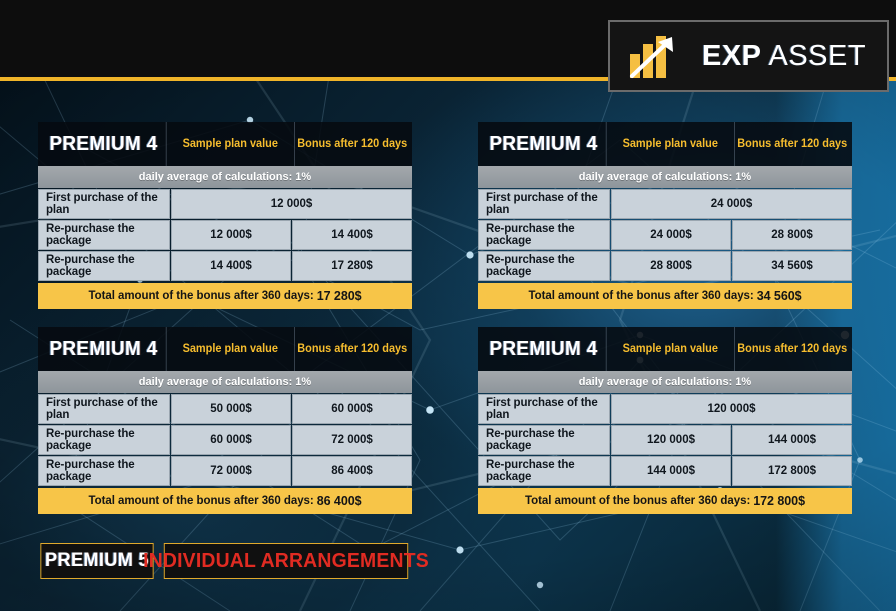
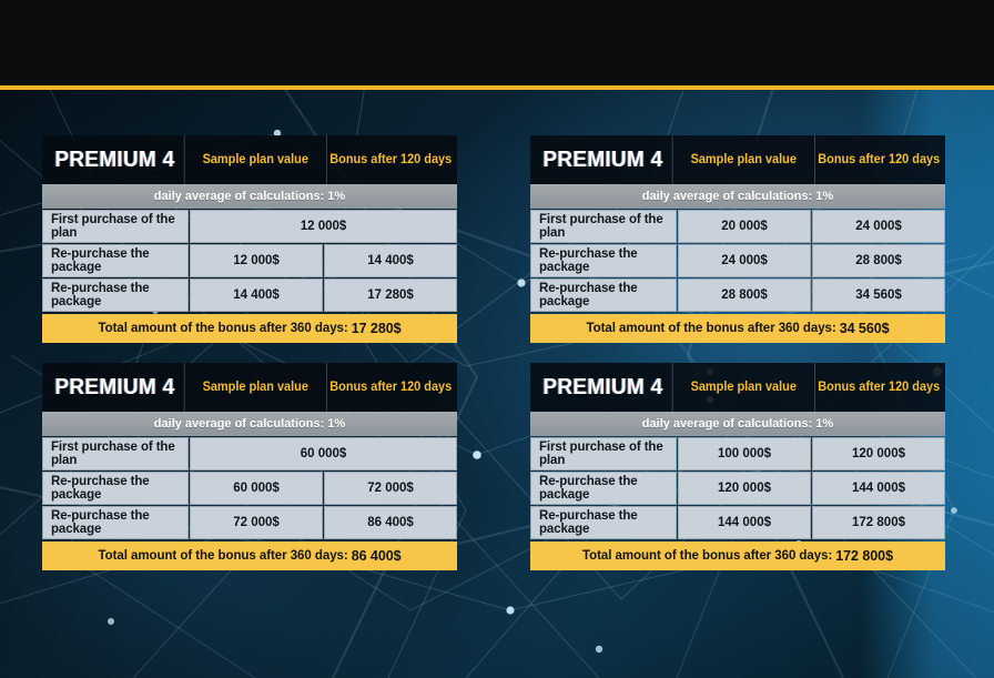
- EXP ASSET
  PREMIUM 4
  Sample plan value
  Bonus after 120 days
  daily average of calculations: 1%
  First purchase of the plan
  12 000$
  Re-purchase the package
  12 000$
  14 400$
  Re-purchase the package
  14 400$
  17 280$
  Total amount of the bonus after 360 days:
  17 280$
  PREMIUM 4
  Sample plan value
  Bonus after 120 days
  daily average of calculations: 1%
  First purchase of the plan
+ 20 000$
  24 000$
  Re-purchase the package
  24 000$
  28 800$
  Re-purchase the package
  28 800$
  34 560$
  Total amount of the bonus after 360 days:
  34 560$
  PREMIUM 4
  Sample plan value
  Bonus after 120 days
  daily average of calculations: 1%
  First purchase of the plan
- 50 000$
  60 000$
  Re-purchase the package
  60 000$
  72 000$
  Re-purchase the package
  72 000$
  86 400$
  Total amount of the bonus after 360 days:
  86 400$
  PREMIUM 4
  Sample plan value
  Bonus after 120 days
  daily average of calculations: 1%
  First purchase of the plan
+ 100 000$
  120 000$
  Re-purchase the package
  120 000$
  144 000$
  Re-purchase the package
  144 000$
  172 800$
  Total amount of the bonus after 360 days:
  172 800$
- PREMIUM 5
- INDIVIDUAL ARRANGEMENTS
